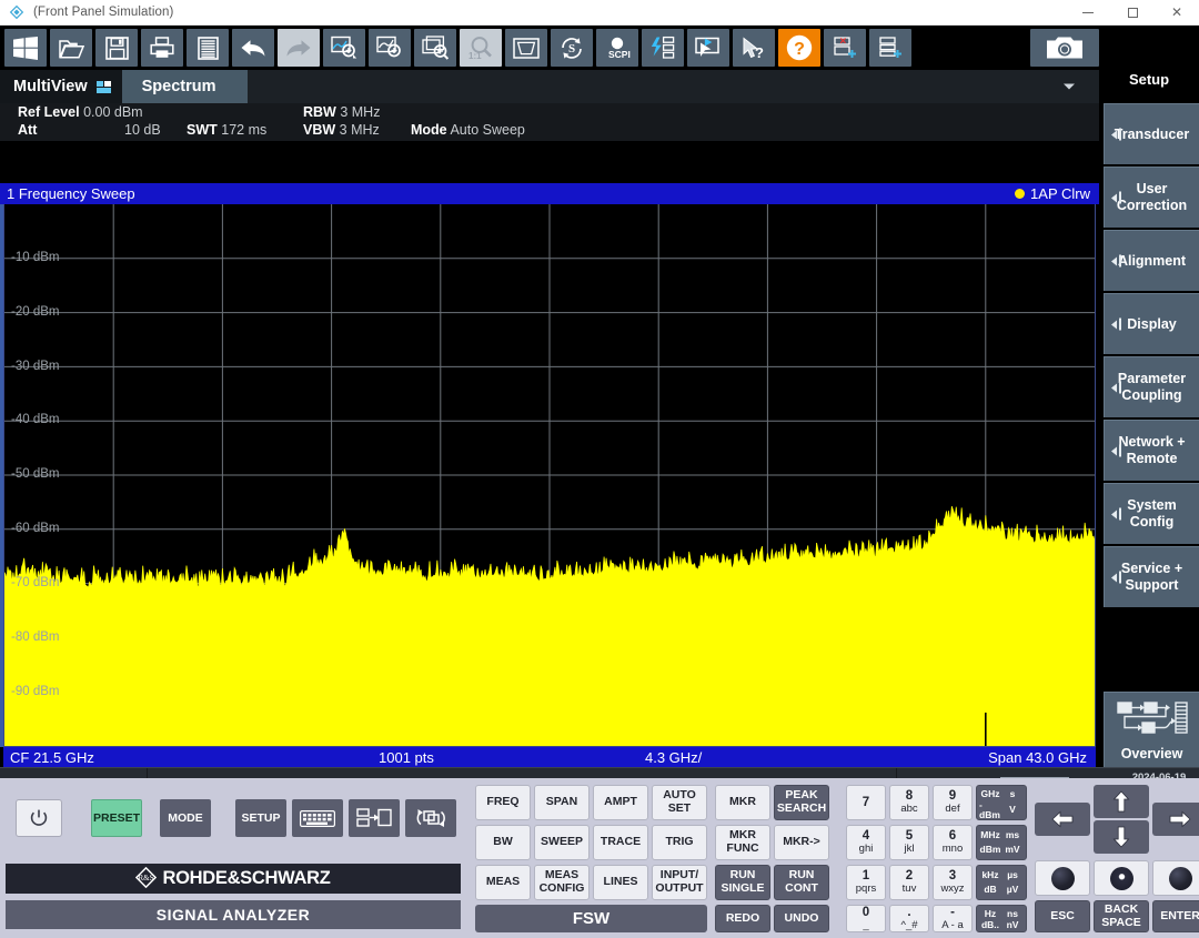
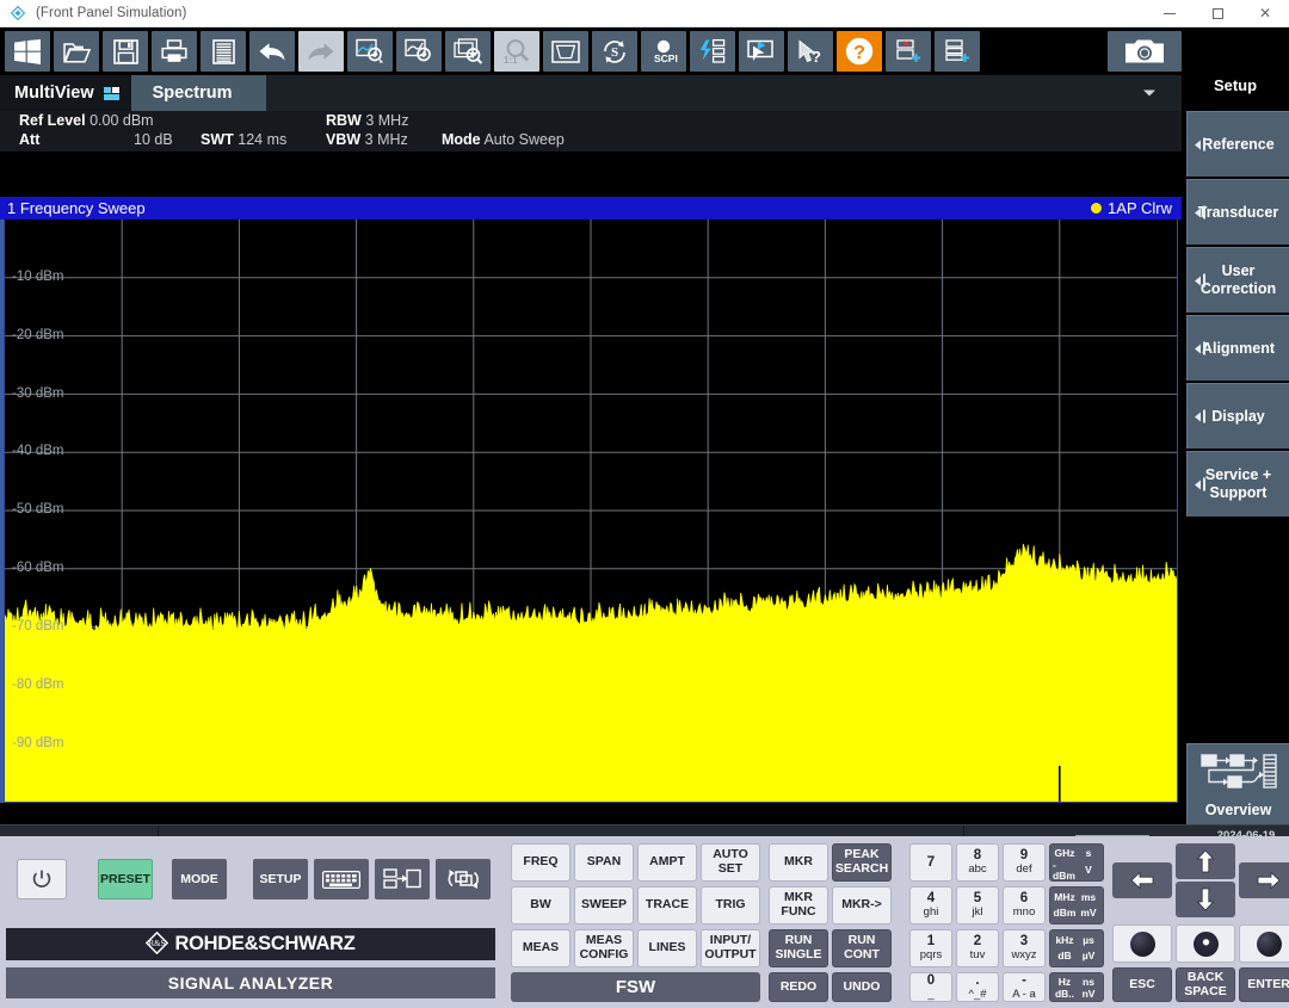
  (Front Panel Simulation)
  ✕
  1:1
  S
  SCPI
  ?
  ?
  ✕
  MultiView
  Spectrum
  Ref Level 0.00 dBm
  RBW 3 MHz
  Att
  10 dB
- SWT 172 ms
+ SWT 124 ms
  VBW 3 MHz
  Mode Auto Sweep
  1 Frequency Sweep
  1AP Clrw
  -10 dBm
  -20 dBm
  -30 dBm
  -40 dBm
  -50 dBm
  -60 dBm
  -70 dBm
  -80 dBm
  -90 dBm
- CF 21.5 GHz
- 1001 pts
- 4.3 GHz/
- Span 43.0 GHz
  Setup
+ Reference
  ransducer
  User
  Correction
  Alignment
  Display
- Parameter
- Coupling
- Network +
- Remote
- System
- Config
  Service +
  Support
  Overview
  PRESET
  MODE
  SETUP
  R&S
  ROHDE&SCHWARZ
  SIGNAL ANALYZER
  FREQ
  SPAN
  AMPT
  AUTO
  SET
  BW
  SWEEP
  TRACE
  TRIG
  MEAS
  MEAS
  CONFIG
  LINES
  INPUT/
  OUTPUT
  FSW
  MKR
  PEAK
  SEARCH
  MKR
  FUNC
  MKR->
  RUN
  SINGLE
  RUN
  CONT
  REDO
  UNDO
  7
  8
  abc
  9
  def
  4
  ghi
  5
  jkl
  6
  mno
  1
  pqrs
  2
  tuv
  3
  wxyz
  0
  _
  .
  ^_#
  -
  A - a
  GHz
  s
  -dBm
  V
  MHz
  ms
  dBm
  mV
  kHz
  µs
  dB
  µV
  Hz
  ns
  dB..
  nV
  ESC
  BACK
  SPACE
  ENTER
